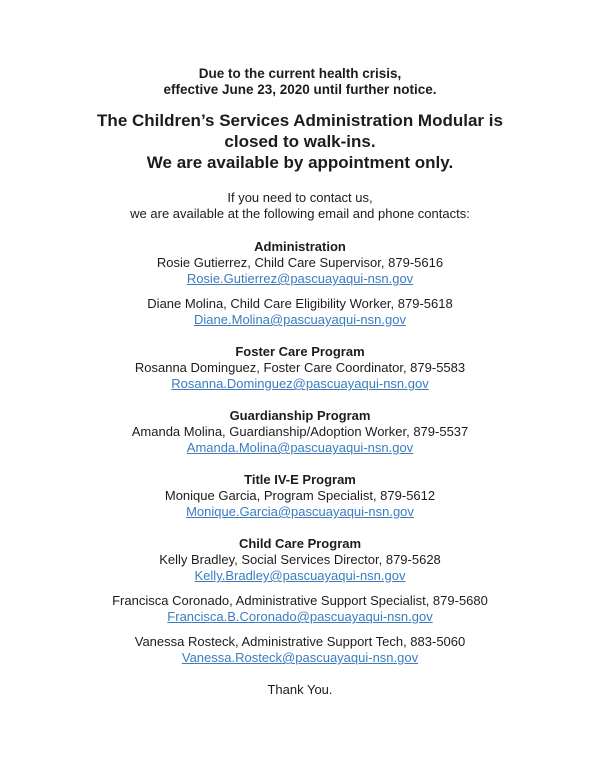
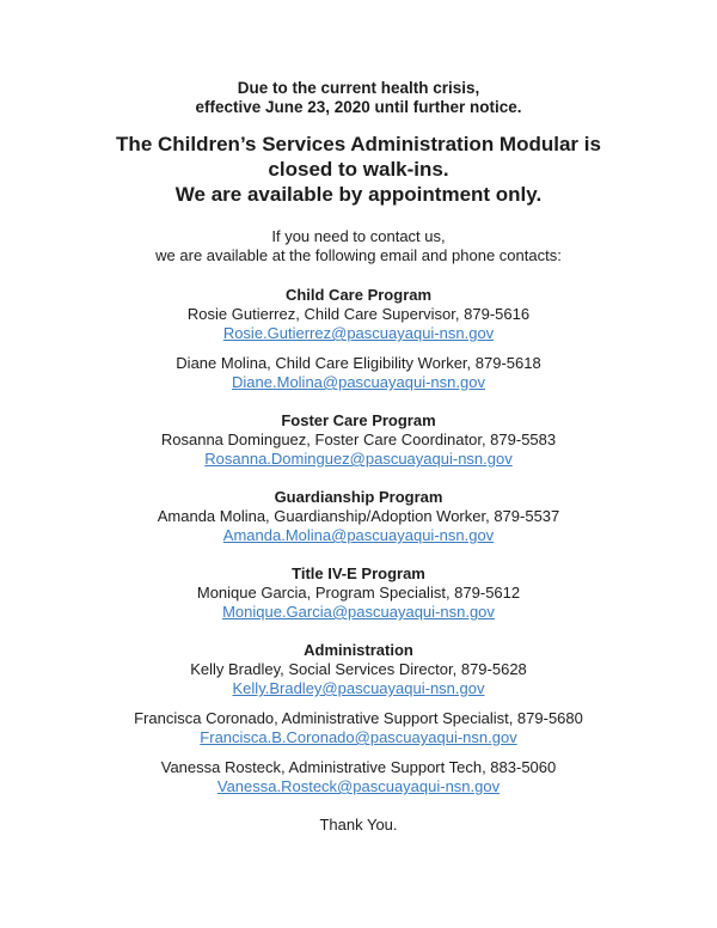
  Due to the current health crisis,
  effective June 23, 2020 until further notice.
  The Children’s Services Administration Modular is
  closed to walk-ins.
  We are available by appointment only.
  If you need to contact us,
  we are available at the following email and phone contacts:
- Administration
+ Child Care Program
  Rosie Gutierrez, Child Care Supervisor, 879-5616
  Rosie.Gutierrez@pascuayaqui-nsn.gov
  Diane Molina, Child Care Eligibility Worker, 879-5618
  Diane.Molina@pascuayaqui-nsn.gov
  Foster Care Program
  Rosanna Dominguez, Foster Care Coordinator, 879-5583
  Rosanna.Dominguez@pascuayaqui-nsn.gov
  Guardianship Program
  Amanda Molina, Guardianship/Adoption Worker, 879-5537
  Amanda.Molina@pascuayaqui-nsn.gov
  Title IV-E Program
  Monique Garcia, Program Specialist, 879-5612
  Monique.Garcia@pascuayaqui-nsn.gov
- Child Care Program
+ Administration
  Kelly Bradley, Social Services Director, 879-5628
  Kelly.Bradley@pascuayaqui-nsn.gov
  Francisca Coronado, Administrative Support Specialist, 879-5680
  Francisca.B.Coronado@pascuayaqui-nsn.gov
  Vanessa Rosteck, Administrative Support Tech, 883-5060
  Vanessa.Rosteck@pascuayaqui-nsn.gov
  Thank You.
